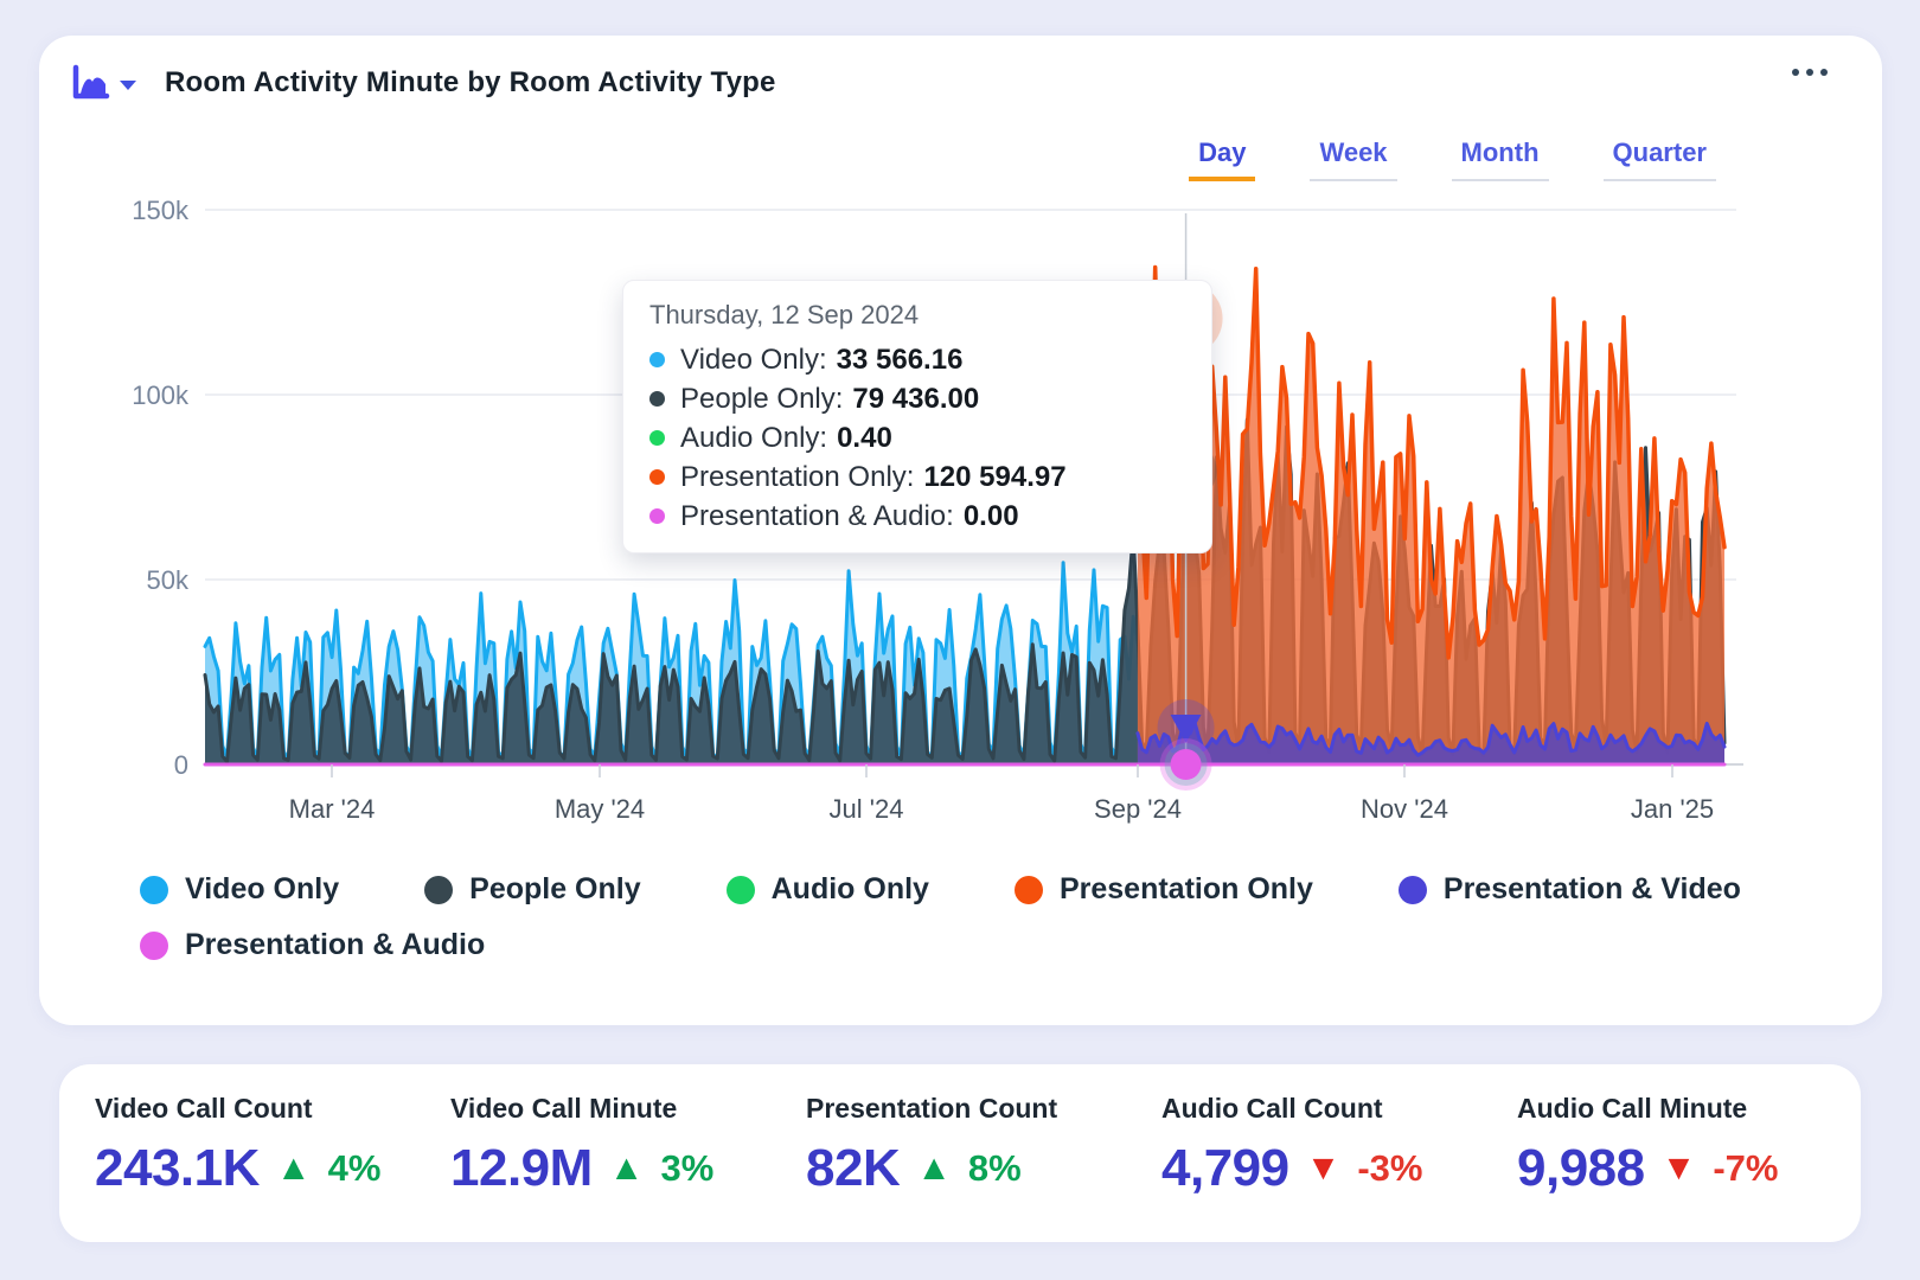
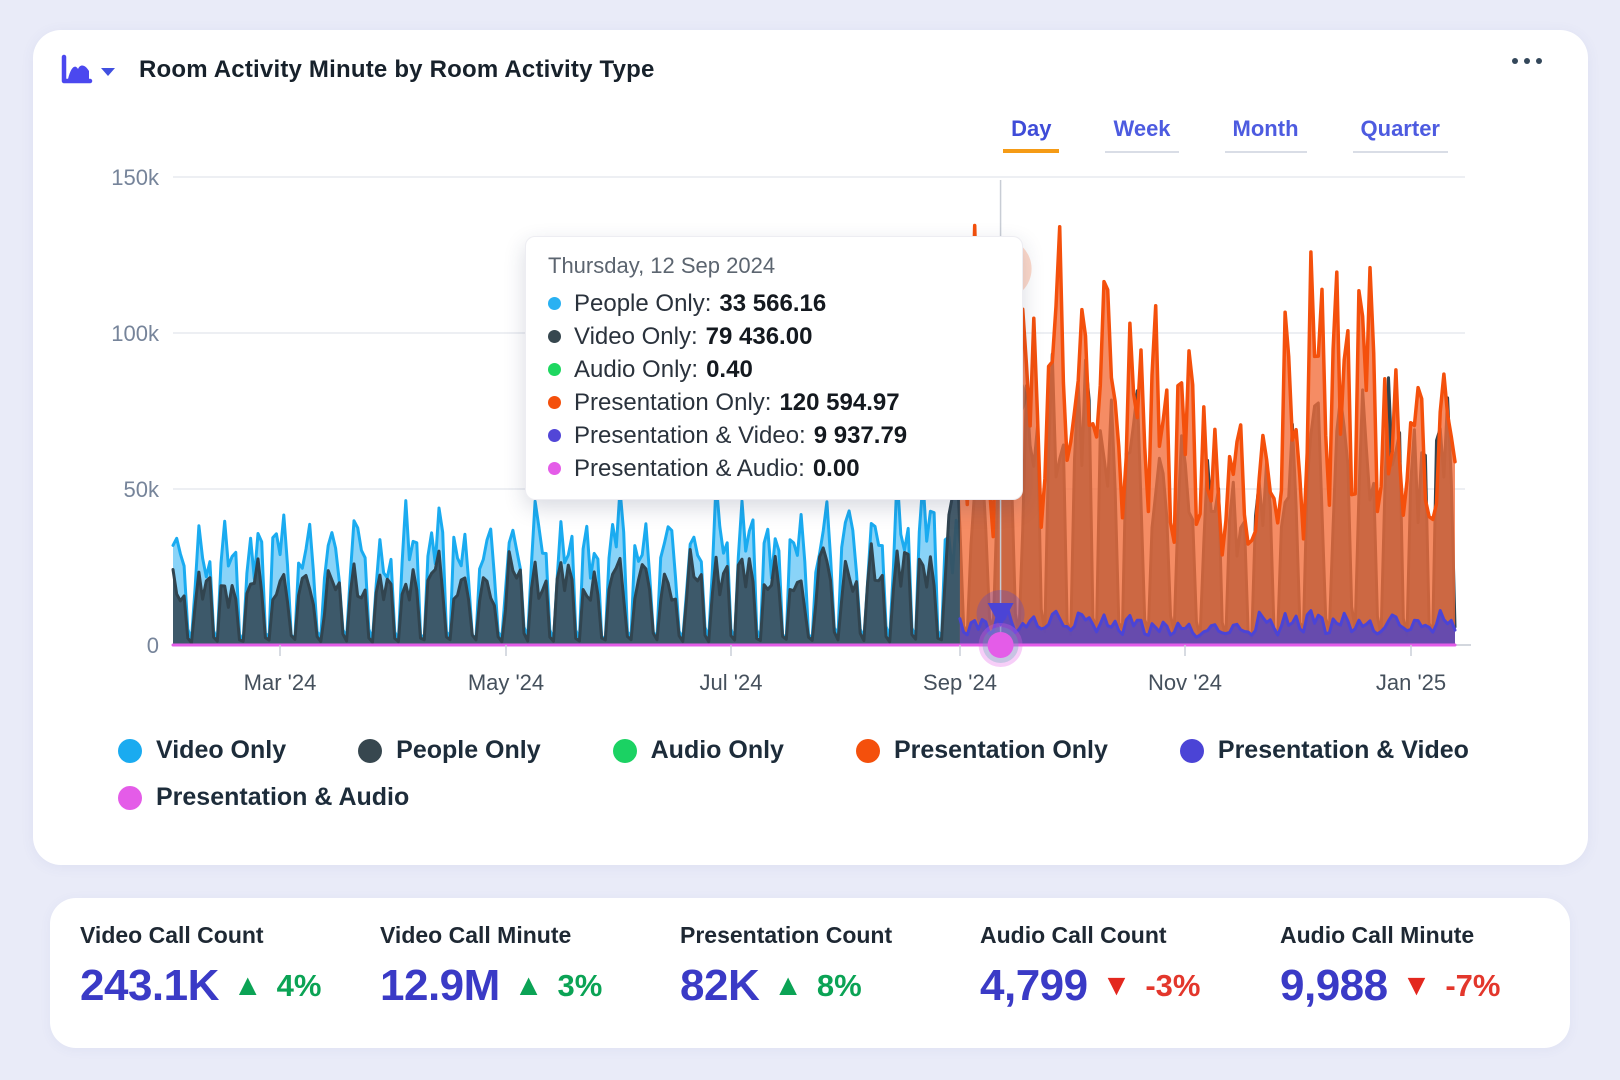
  Room Activity Minute by Room Activity Type
  Day
  Week
  Month
  Quarter
  150k
  100k
  50k
  0
  Mar '24
  May '24
  Jul '24
  Sep '24
  Nov '24
  Jan '25
  Thursday, 12 Sep 2024
- Video Only:
+ People Only:
  33 566.16
- People Only:
+ Video Only:
  79 436.00
  Audio Only:
  0.40
  Presentation Only:
  120 594.97
+ Presentation & Video:
+ 9 937.79
  Presentation & Audio:
  0.00
  Video Only
  People Only
  Audio Only
  Presentation Only
  Presentation & Video
  Presentation & Audio
  Video Call Count
  243.1K
  ▲
  4%
  Video Call Minute
  12.9M
  ▲
  3%
  Presentation Count
  82K
  ▲
  8%
  Audio Call Count
  4,799
  ▼
  -3%
  Audio Call Minute
  9,988
  ▼
  -7%
